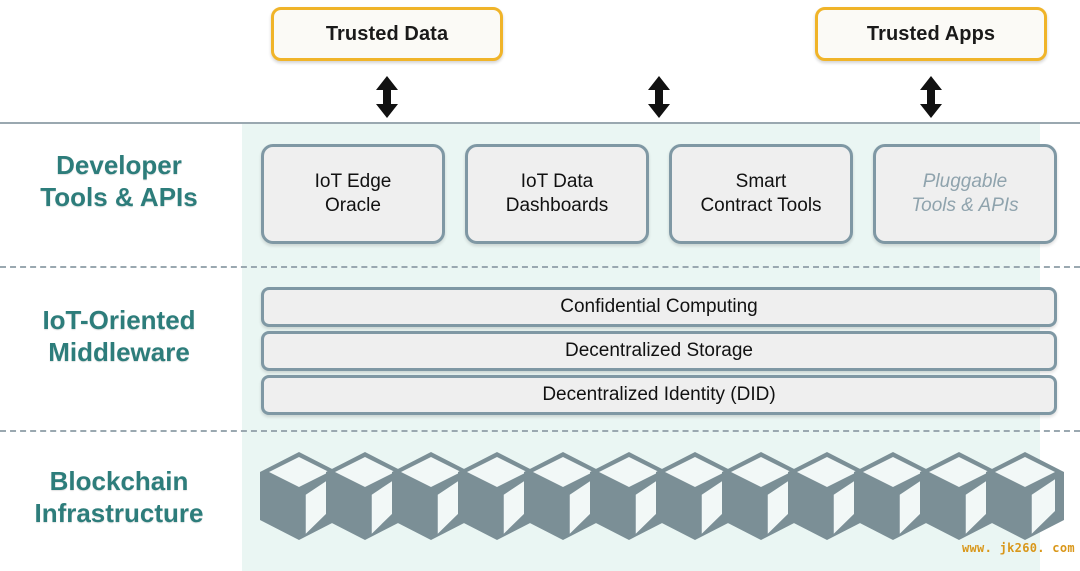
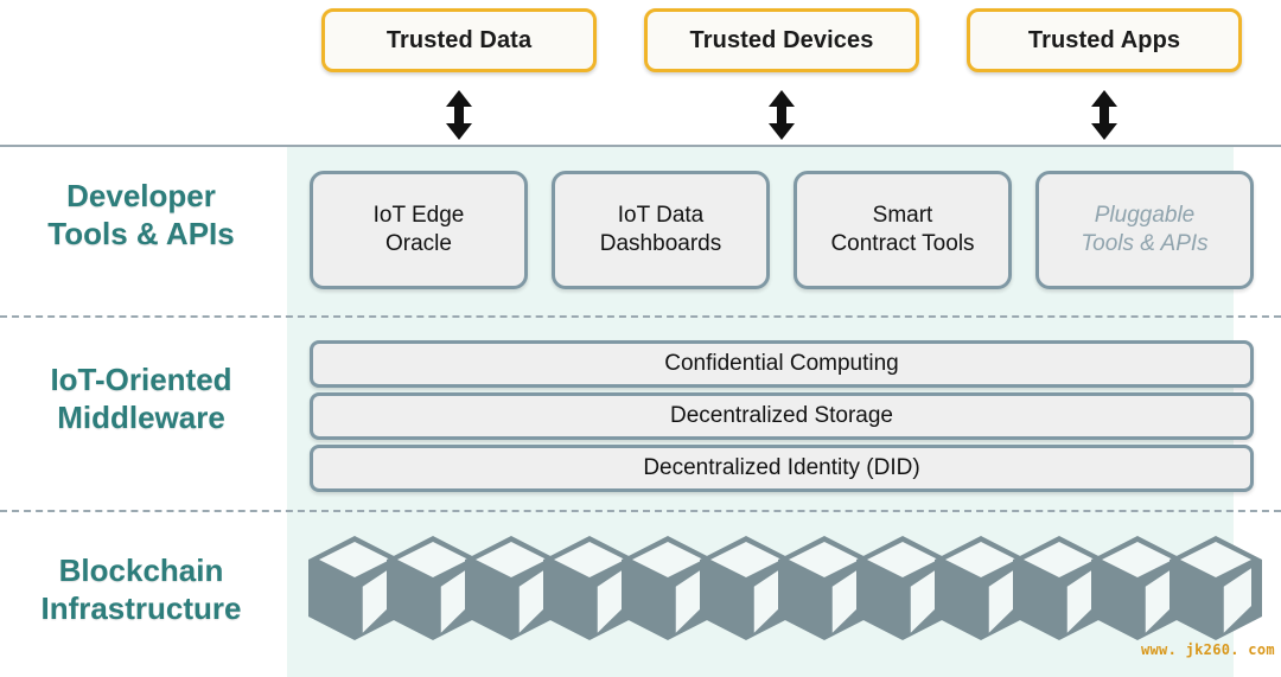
  Trusted Data
+ Trusted Devices
  Trusted Apps
  Developer
  Tools & APIs
  IoT-Oriented
  Middleware
  Blockchain
  Infrastructure
  IoT Edge
  Oracle
  IoT Data
  Dashboards
  Smart
  Contract Tools
  Pluggable
  Tools & APIs
  Confidential Computing
  Decentralized Storage
  Decentralized Identity (DID)
  www. jk260. com
